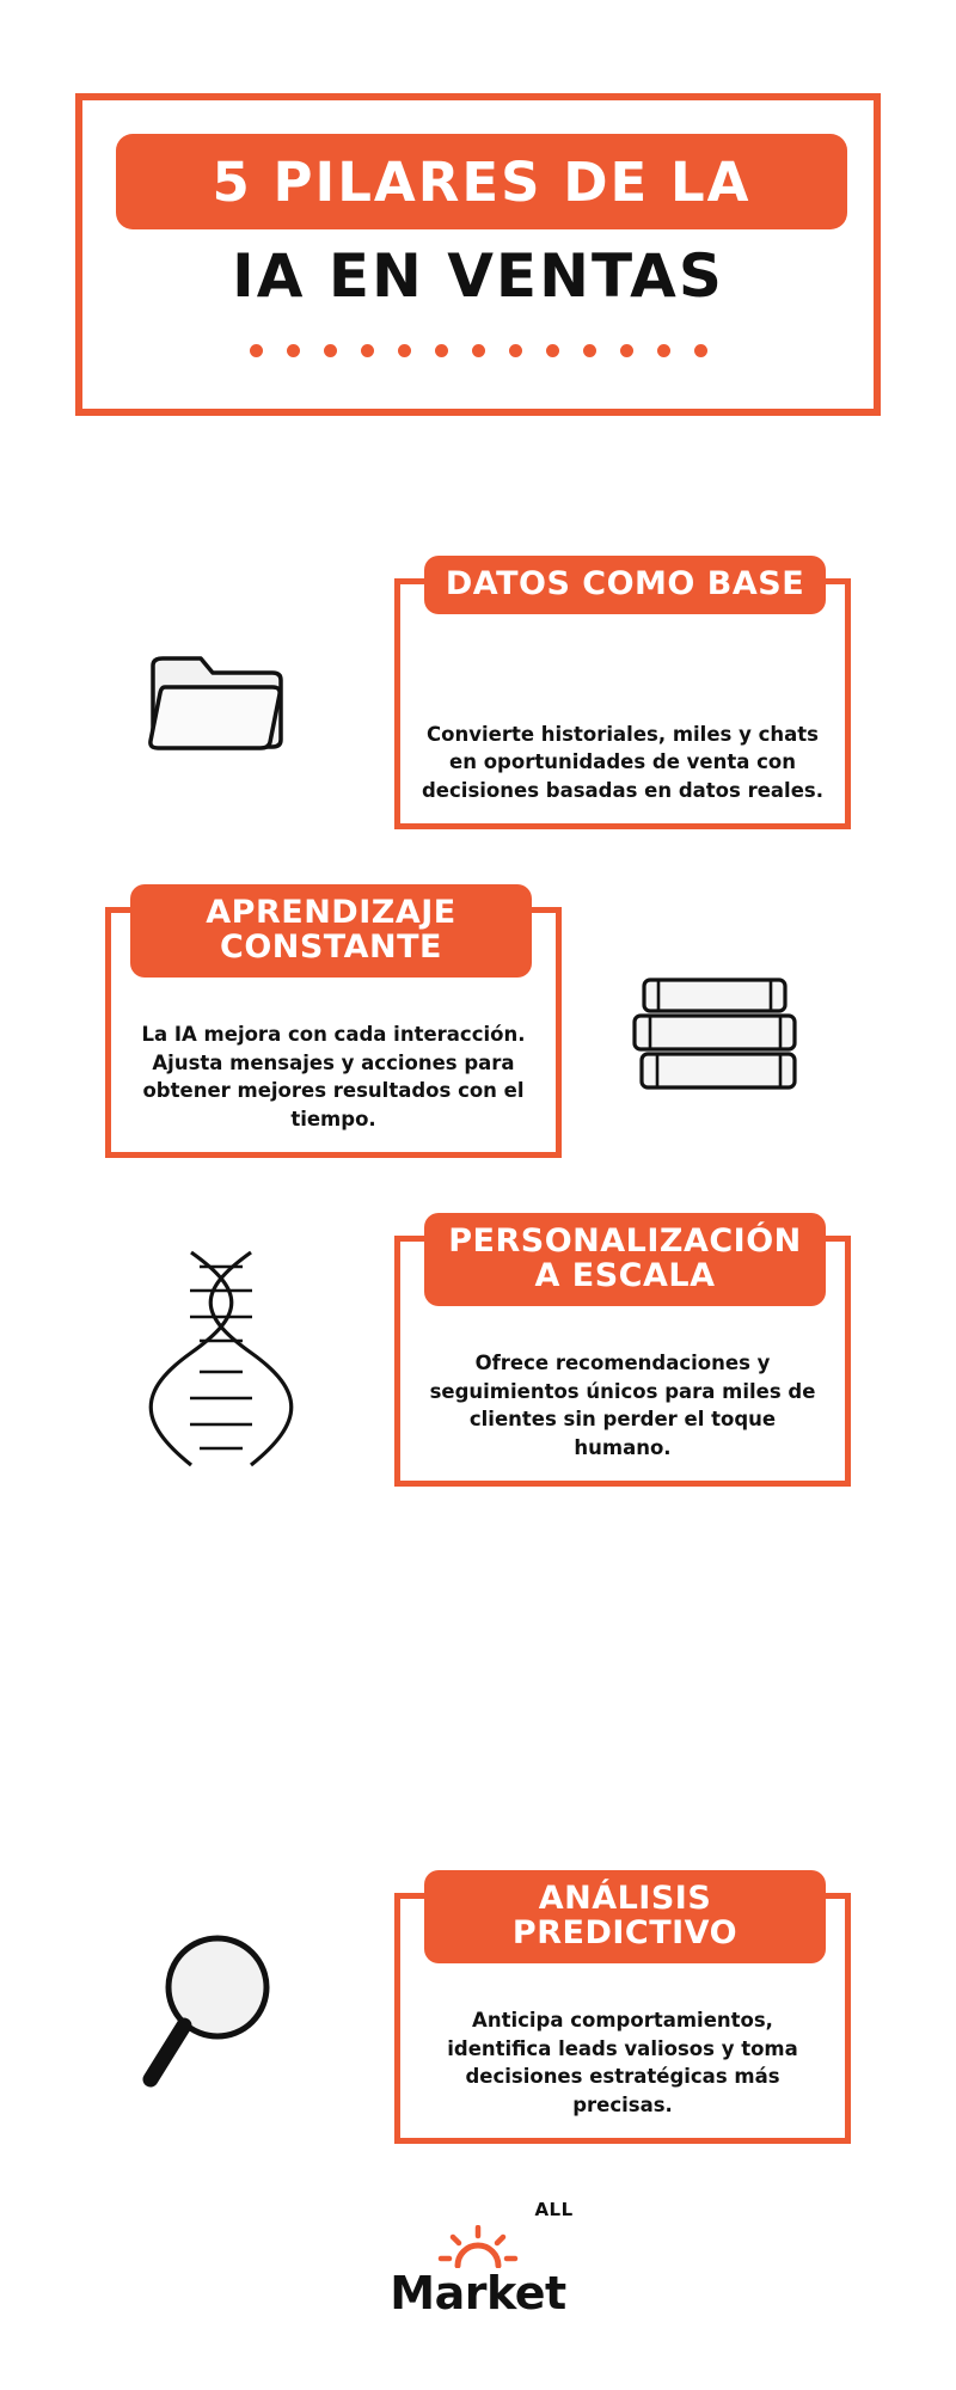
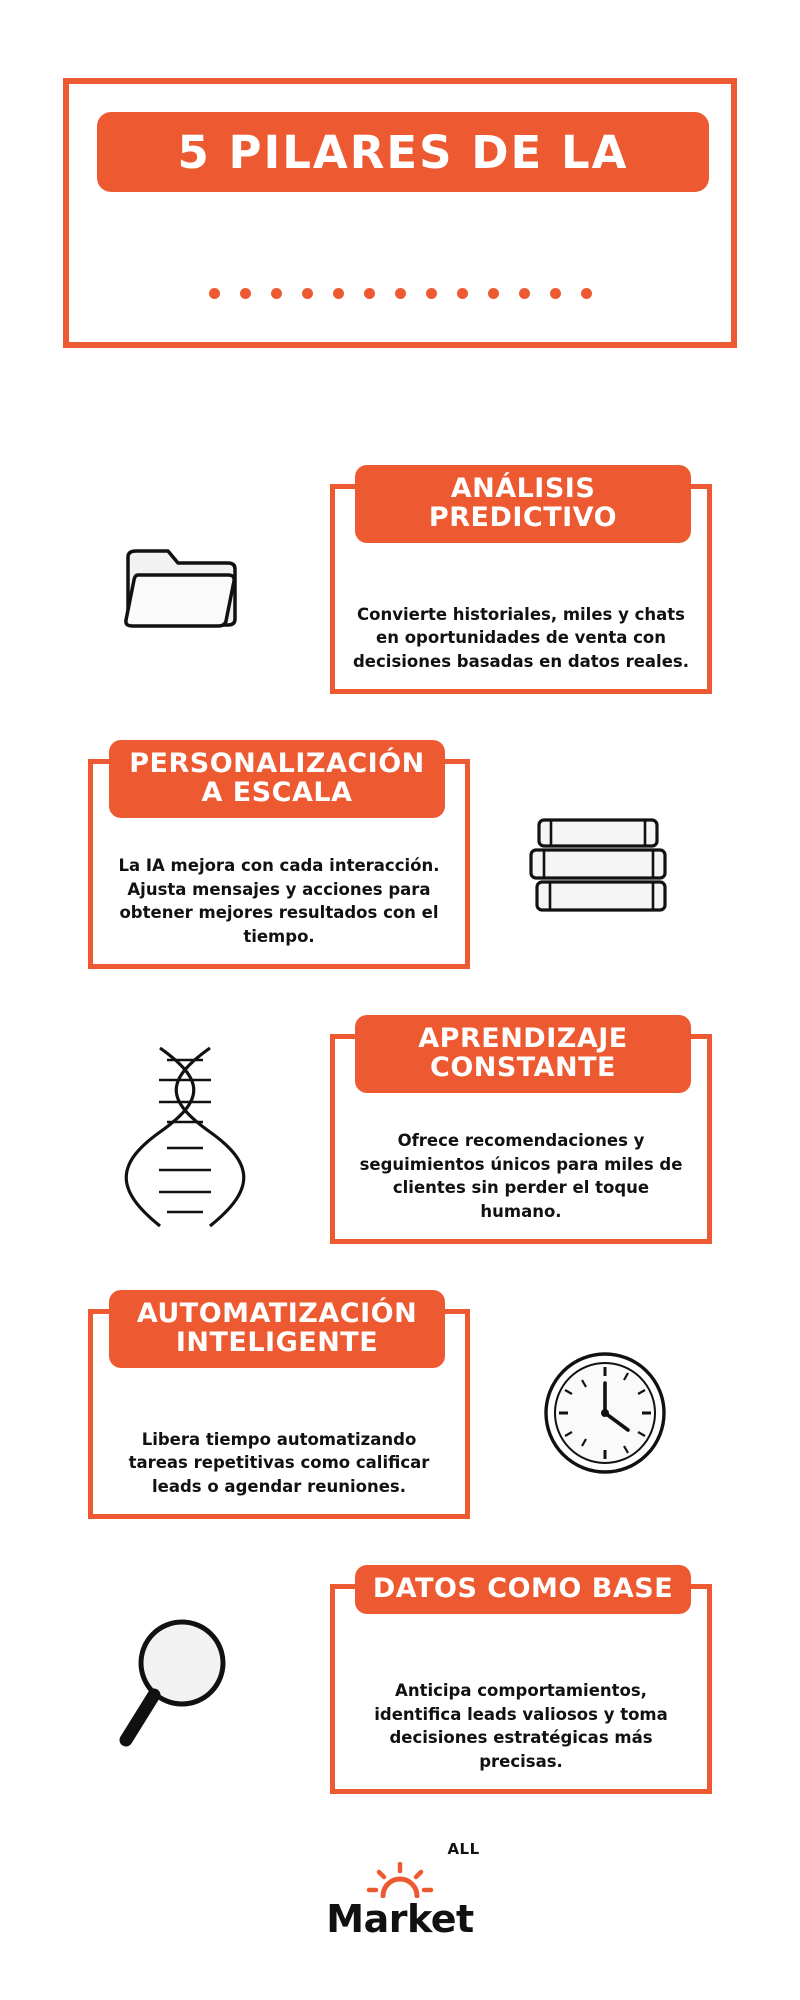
  5 PILARES DE LA
- IA EN VENTAS
- DATOS COMO BASE
+ ANÁLISIS PREDICTIVO
  Convierte historiales, miles y chats en oportunidades de venta con decisiones basadas en datos reales.
- APRENDIZAJE CONSTANTE
+ PERSONALIZACIÓN A ESCALA
  La IA mejora con cada interacción. Ajusta mensajes y acciones para obtener mejores resultados con el tiempo.
- PERSONALIZACIÓN A ESCALA
+ APRENDIZAJE CONSTANTE
  Ofrece recomendaciones y seguimientos únicos para miles de clientes sin perder el toque humano.
+ AUTOMATIZACIÓN INTELIGENTE
+ Libera tiempo automatizando tareas repetitivas como calificar leads o agendar reuniones.
- ANÁLISIS PREDICTIVO
+ DATOS COMO BASE
  Anticipa comportamientos, identifica leads valiosos y toma decisiones estratégicas más precisas.
  Market
  ALL
